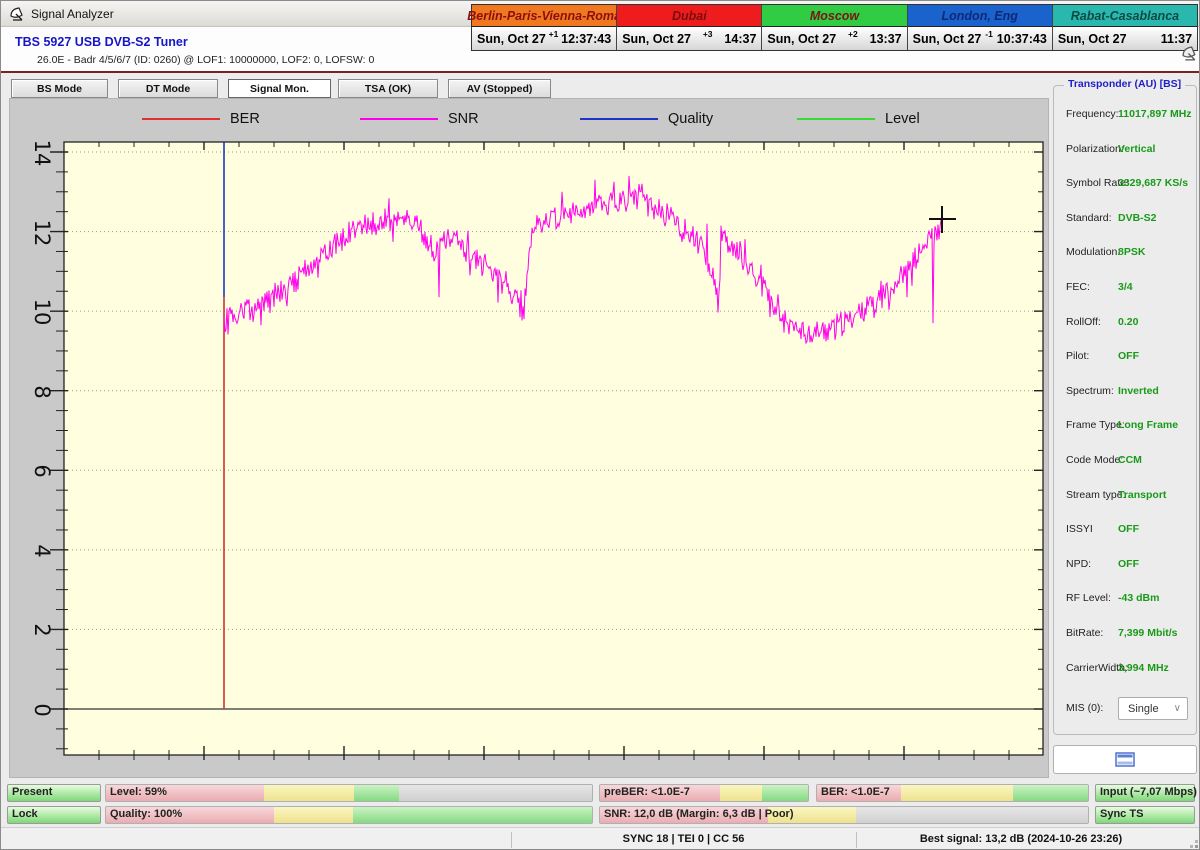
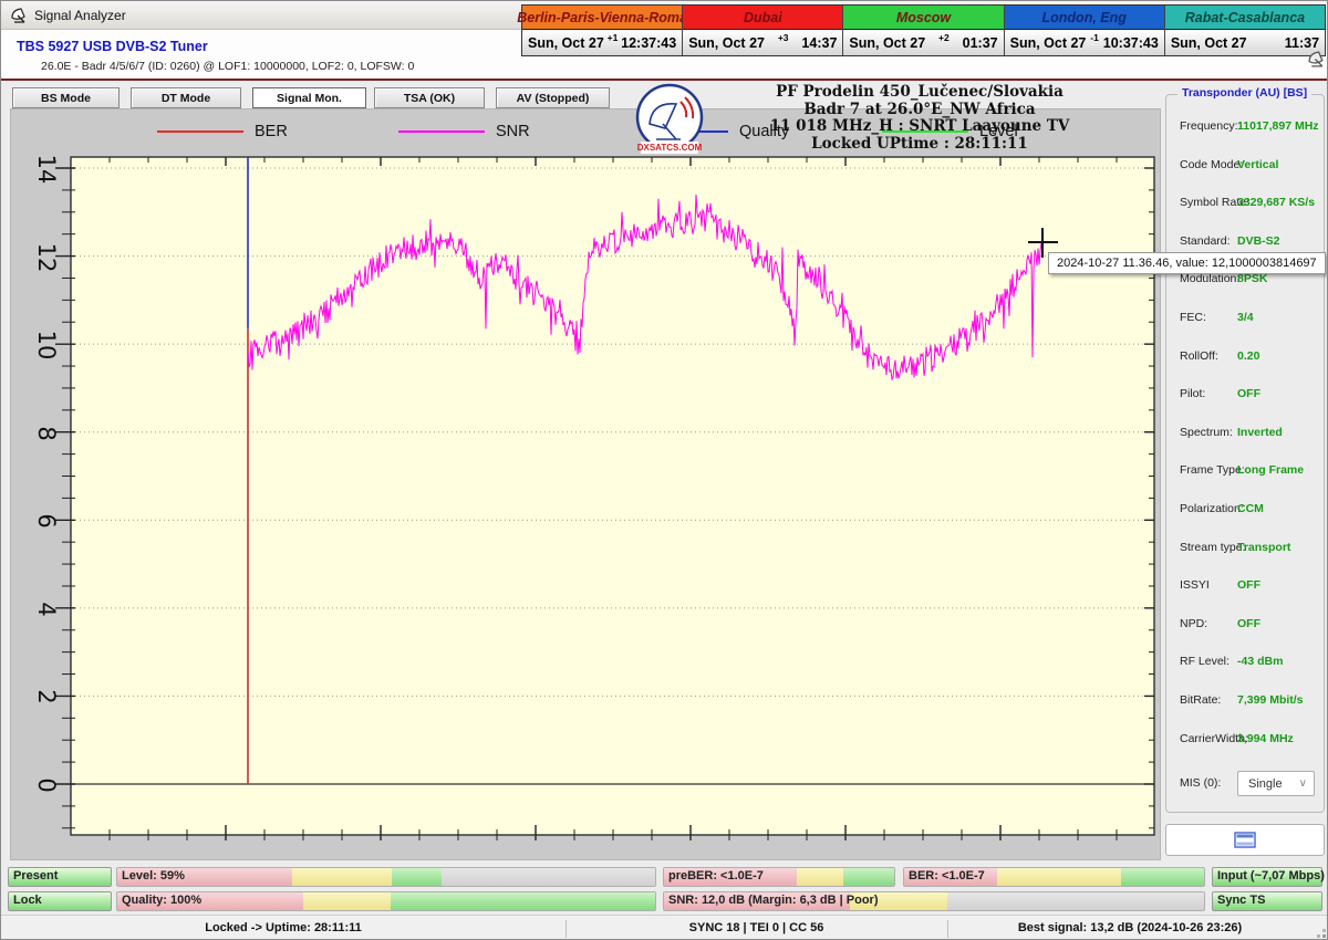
  Signal Analyzer
  TBS 5927 USB DVB-S2 Tuner
  26.0E - Badr 4/5/6/7 (ID: 0260) @ LOF1: 10000000, LOF2: 0, LOFSW: 0
  Berlin-Paris-Vienna-Rom
  Sun, Oct 27
  +1
  12:37:43
  Dubai
  Sun, Oct 27
  +3
  14:37
  Moscow
  Sun, Oct 27
  +2
- 13:37
+ 01:37
  London, Eng
  Sun, Oct 27
  -1
  10:37:43
  Rabat-Casablanca
  Sun, Oct 27
  11:37
  BS Mode
  DT Mode
  Signal Mon.
  TSA (OK)
  AV (Stopped)
  BER
  SNR
  Quality
  Level
+ PF Prodelin 450_Lučenec/Slovakia
+ Badr 7 at 26.0°E_NW Africa
+ 11 018 MHz_H : SNRT Laayoune TV
+ Locked UPtime : 28:11:11
+ DXSATCS.COM
+ 2024-10-27 11.36.46, value: 12,1000003814697
  Transponder (AU) [BS]
  Frequency:
  11017,897 MHz
- Polarization:
+ Code Mode:
  Vertical
  Symbol Rate:
  3329,687 KS/s
  Standard:
  DVB-S2
  Modulation:
  8PSK
  FEC:
  3/4
  RollOff:
  0.20
  Pilot:
  OFF
  Spectrum:
  Inverted
  Frame Type:
  Long Frame
- Code Mode:
+ Polarization:
  CCM
  Stream type:
  Transport
  ISSYI
  OFF
  NPD:
  OFF
  RF Level:
  -43 dBm
  BitRate:
  7,399 Mbit/s
  CarrierWidth:
  3,994 MHz
  MIS (0):
  Single
  ∨
  Present
  Lock
  Input (~7,07 Mbps)
  Sync TS
  Level: 59%
  preBER: <1.0E-7
  BER: <1.0E-7
  Quality: 100%
  SNR: 12,0 dB (Margin: 6,3 dB | Poor)
+ Locked -> Uptime: 28:11:11
  SYNC 18 | TEI 0 | CC 56
  Best signal: 13,2 dB (2024-10-26 23:26)
